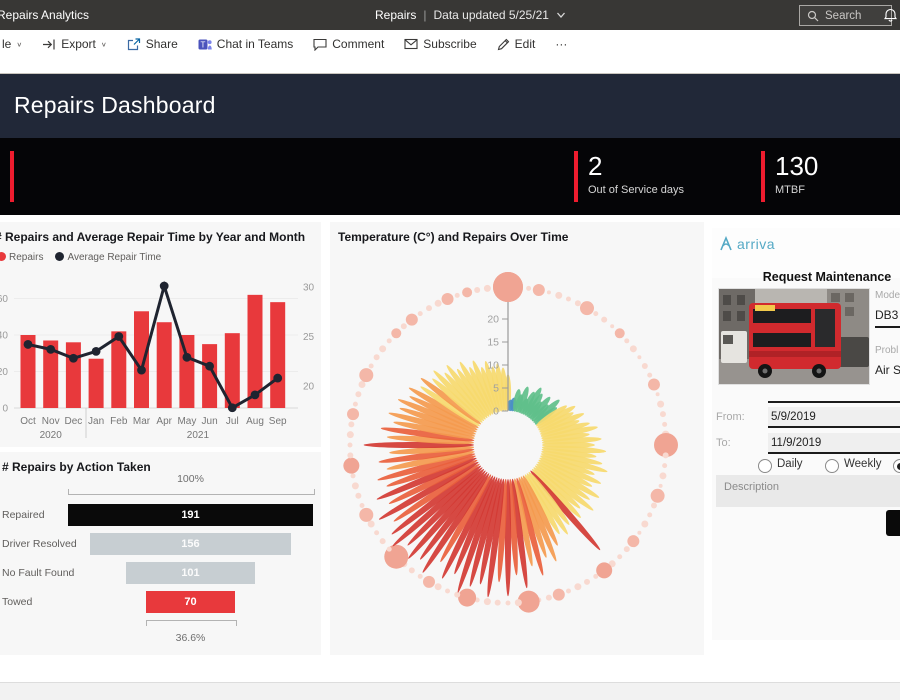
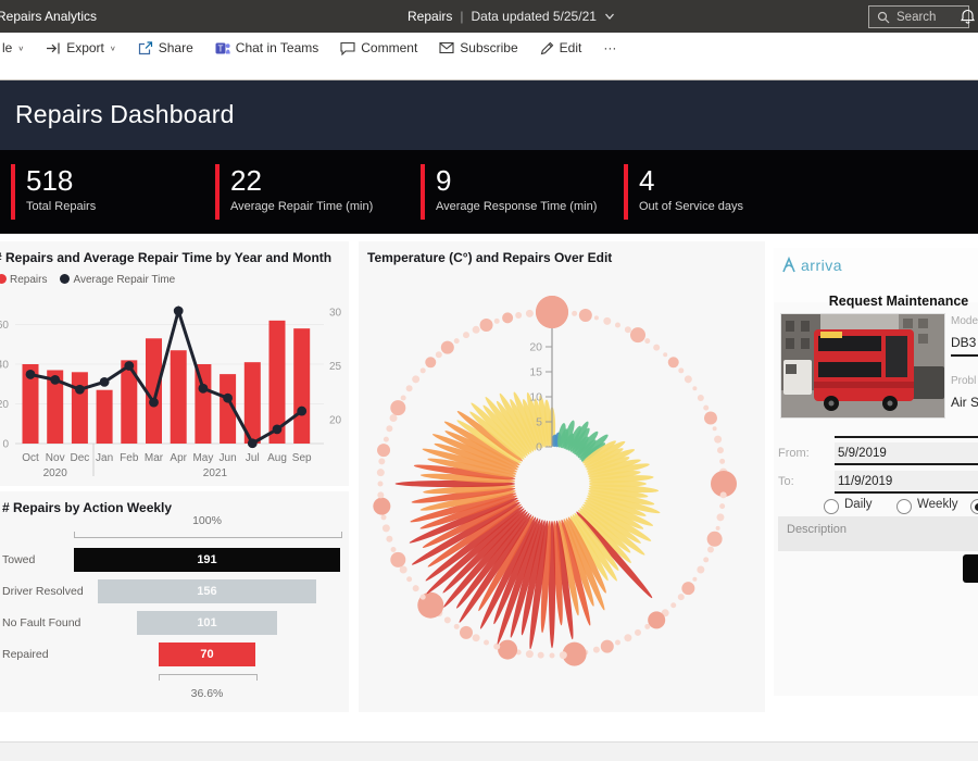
  Repairs Analytics
  Repairs
  |
  Data updated 5/25/21
  Search
  le
  Export
  Share
  T
  Chat in Teams
  Comment
  Subscribe
  Edit
  ···
  Repairs Dashboard
+ 518
+ Total Repairs
+ 22
+ Average Repair Time (min)
+ 9
+ Average Response Time (min)
- 2
+ 4
  Out of Service days
- 130
- MTBF
  Repairs and Average Repair Time by Year and Month
  Repairs
  Average Repair Time
  0
  20
  25
  30
  Oct
  Nov
  Dec
  Jan
  Feb
  Mar
  Apr
  May
  Jun
  Jul
  Aug
  Sep
  2020
  2021
- # Repairs by Action Taken
+ # Repairs by Action Weekly
- Repaired
+ Towed
  191
  Driver Resolved
  156
  No Fault Found
  101
- Towed
+ Repaired
  70
  100%
  36.6%
- Temperature (C°) and Repairs Over Time
+ Temperature (C°) and Repairs Over Edit
  0
  5
  10
  15
  20
  arriva
  Request Maintenance
  Mode
  DB3
  Probl
  Air S
  From:
  5/9/2019
  To:
  11/9/2019
  Daily
  Weekly
  Description
